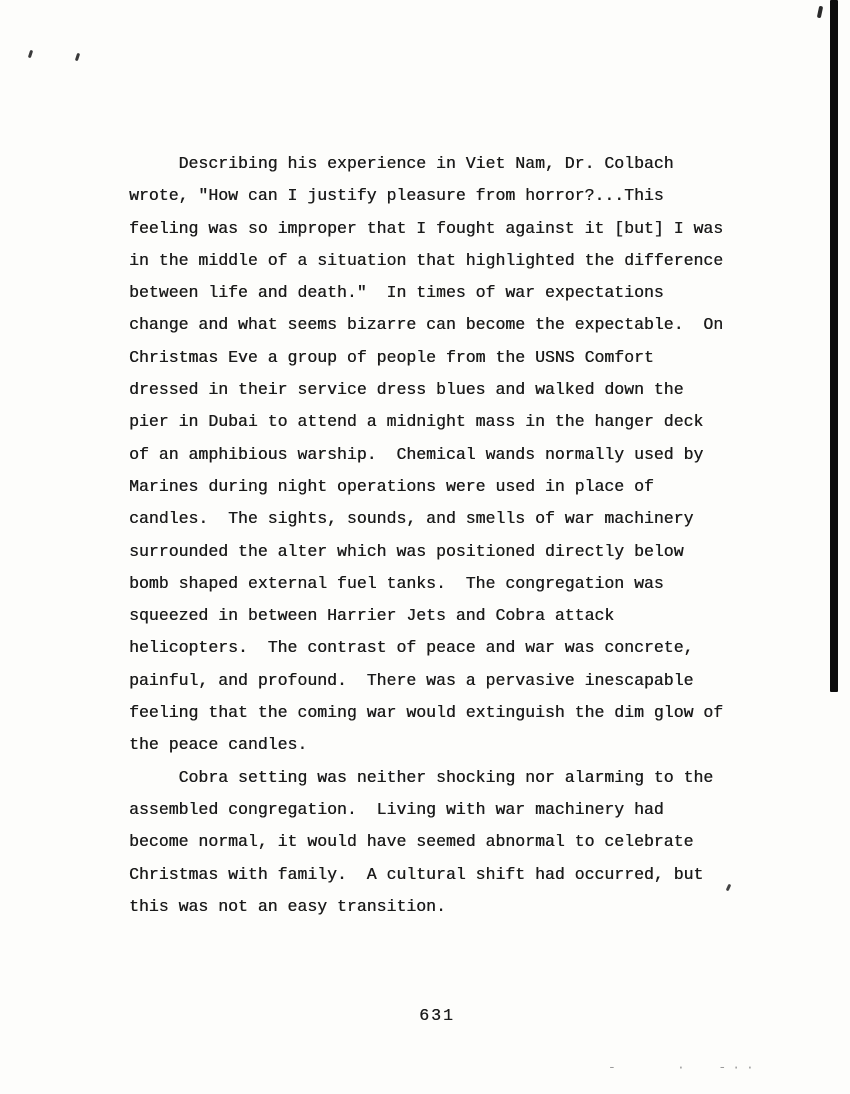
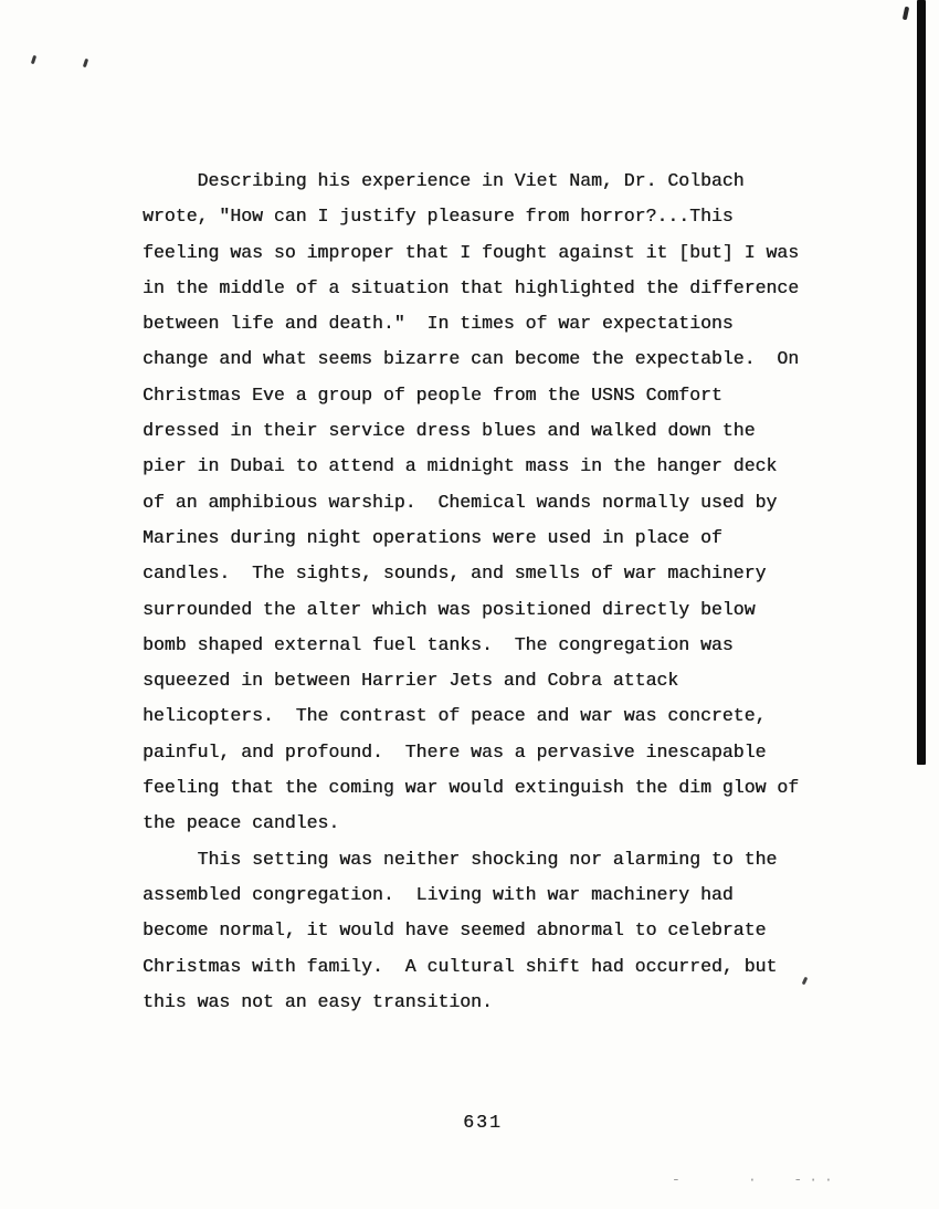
  Describing his experience in Viet Nam, Dr. Colbach
  wrote, "How can I justify pleasure from horror?...This
  feeling was so improper that I fought against it [but] I was
  in the middle of a situation that highlighted the difference
  between life and death." In times of war expectations
  change and what seems bizarre can become the expectable. On
  Christmas Eve a group of people from the USNS Comfort
  dressed in their service dress blues and walked down the
  pier in Dubai to attend a midnight mass in the hanger deck
  of an amphibious warship. Chemical wands normally used by
  Marines during night operations were used in place of
  candles. The sights, sounds, and smells of war machinery
  surrounded the alter which was positioned directly below
  bomb shaped external fuel tanks. The congregation was
  squeezed in between Harrier Jets and Cobra attack
  helicopters. The contrast of peace and war was concrete,
  painful, and profound. There was a pervasive inescapable
  feeling that the coming war would extinguish the dim glow of
  the peace candles.
- Cobra setting was neither shocking nor alarming to the
+ This setting was neither shocking nor alarming to the
  assembled congregation. Living with war machinery had
  become normal, it would have seemed abnormal to celebrate
  Christmas with family. A cultural shift had occurred, but
  this was not an easy transition.
  631
  - · -··
